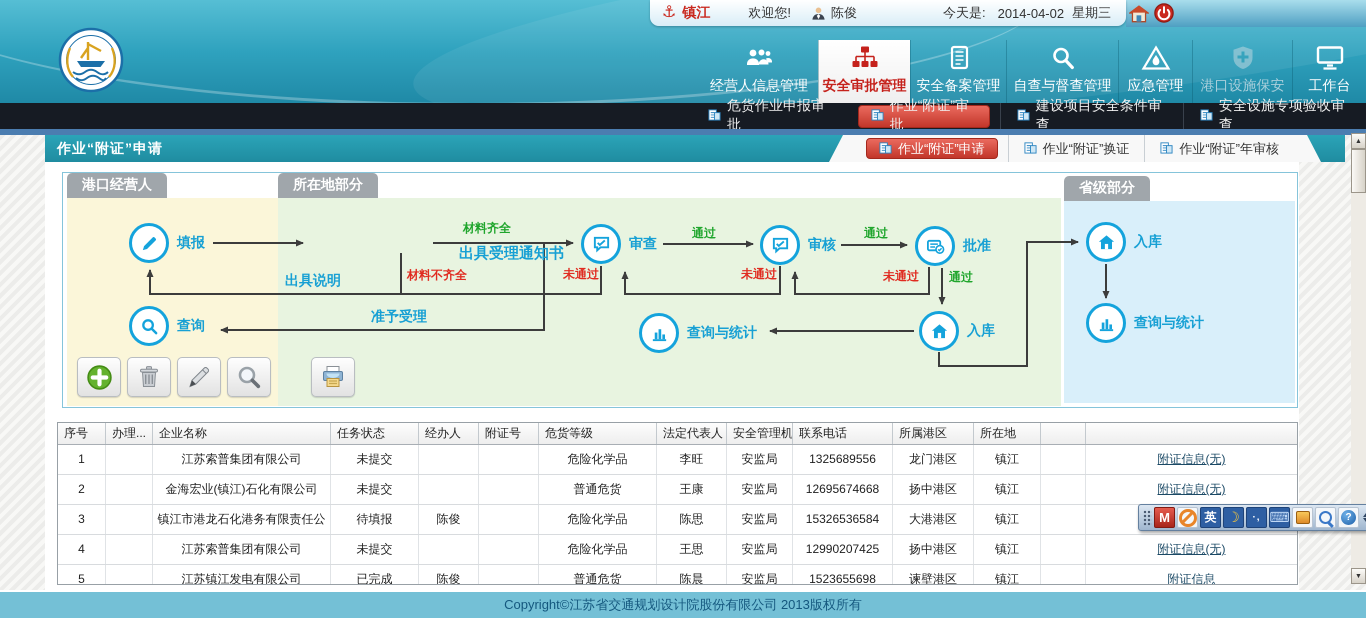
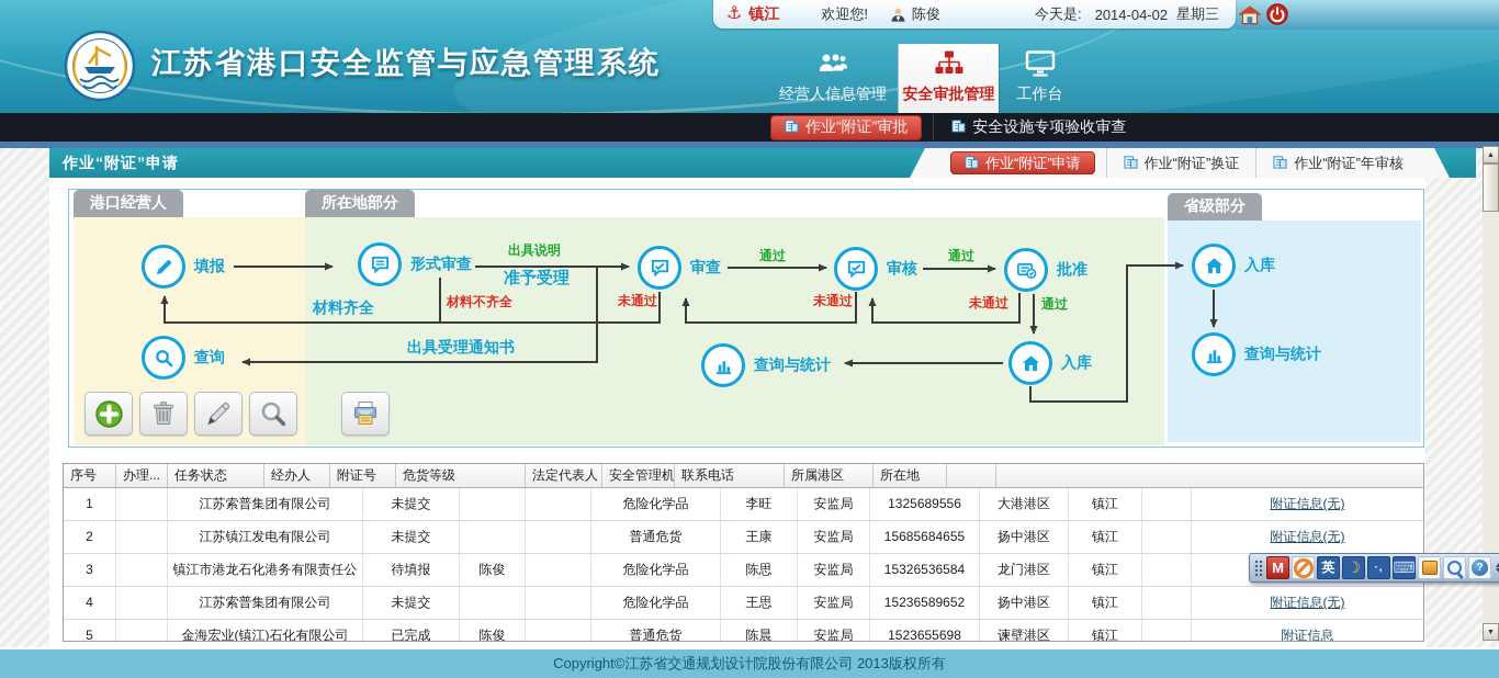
+ 江苏省港口安全监管与应急管理系统
  ⚓
  镇江
  欢迎您!
  陈俊
  今天是:
  2014-04-02
  星期三
  经营人信息管理
  安全审批管理
- 安全备案管理
- 自查与督查管理
- 应急管理
- 港口设施保安
  工作台
- 危货作业申报审批
  作业“附证”审批
- 建设项目安全条件审查
  安全设施专项验收审查
  作业“附证”申请
  作业“附证”申请
  作业“附证”换证
  作业“附证”年审核
  港口经营人
  所在地部分
  省级部分
  填报
  查询
+ 形式审查
  审查
  审核
  批准
  入库
  查询与统计
  入库
  查询与统计
- 材料齐全
+ 出具说明
- 出具受理通知书
+ 准予受理
  材料不齐全
- 出具说明
+ 材料齐全
- 准予受理
+ 出具受理通知书
  未通过
  通过
  未通过
  通过
  未通过
  通过
  序号
  办理...
- 企业名称
  任务状态
  经办人
  附证号
  危货等级
  法定代表人
  联系电话
  所属港区
  所在地
  1
  江苏索普集团有限公司
  未提交
  危险化学品
  李旺
  安监局
  1325689556
- 龙门港区
+ 大港港区
  镇江
  附证信息(无)
  2
- 金海宏业(镇江)石化有限公司
+ 江苏镇江发电有限公司
  未提交
  普通危货
  王康
  安监局
- 12695674668
+ 15685684655
  扬中港区
  镇江
  附证信息(无)
  3
  镇江市港龙石化港务有限责任公
  待填报
  陈俊
  危险化学品
  陈思
  安监局
  15326536584
- 大港港区
+ 龙门港区
  镇江
  4
  江苏索普集团有限公司
  未提交
  危险化学品
  王思
  安监局
- 12990207425
+ 15236589652
  扬中港区
  镇江
  附证信息(无)
  5
- 江苏镇江发电有限公司
+ 金海宏业(镇江)石化有限公司
  已完成
  陈俊
  普通危货
  陈晨
  安监局
  1523655698
  谏壁港区
  镇江
  附证信息
  M
  英
  ☽
  ·,
  ⌨
  ?
  Copyright©江苏省交通规划设计院股份有限公司 2013版权所有
